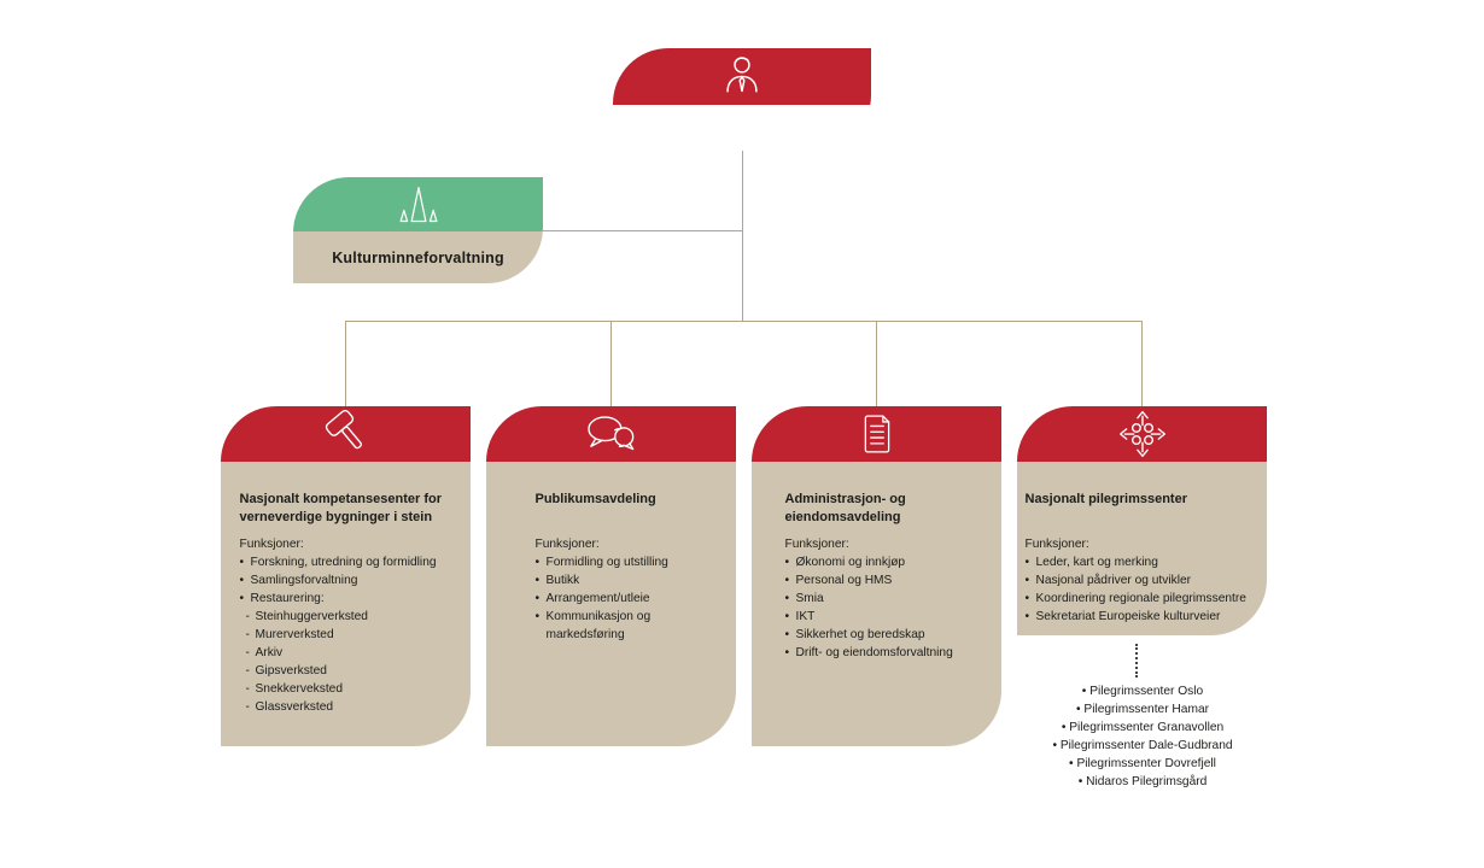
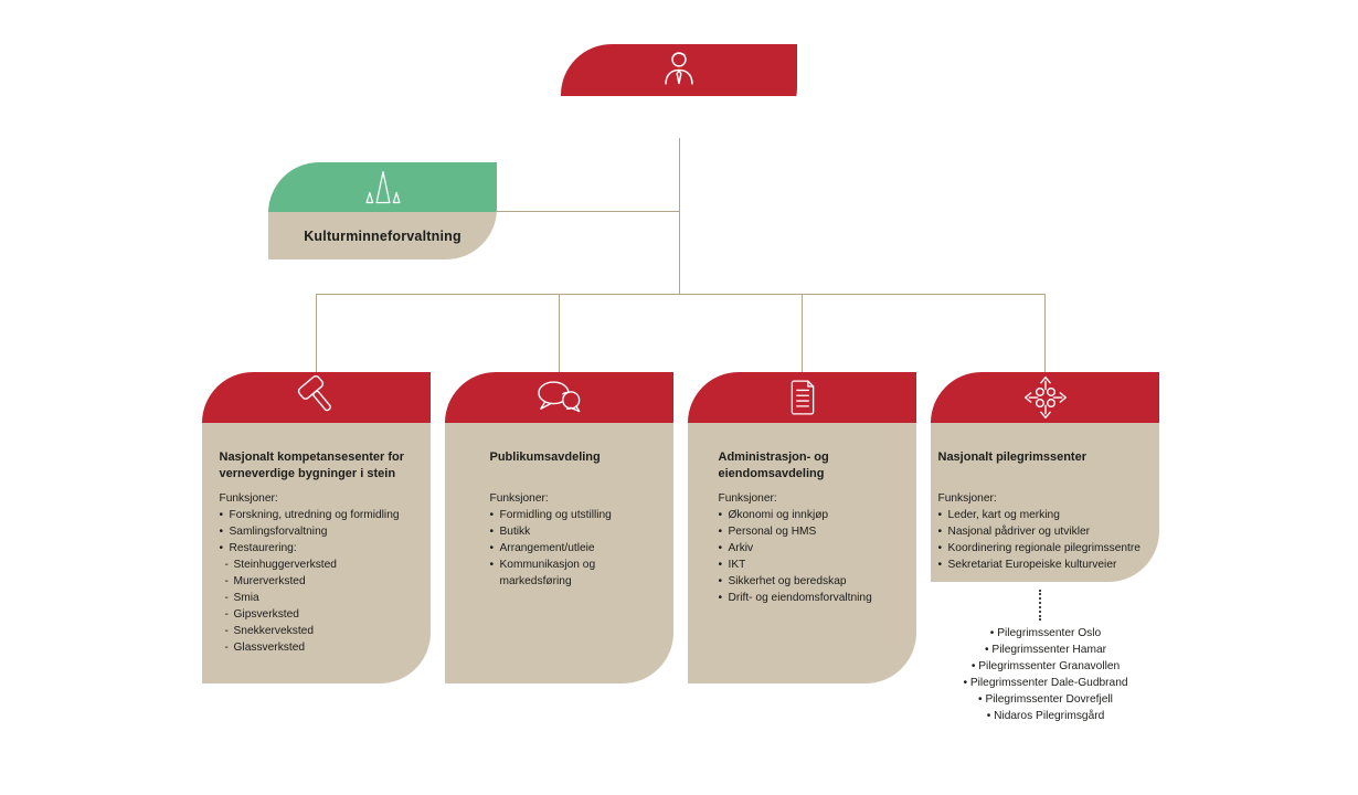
  Kulturminneforvaltning
  Nasjonalt kompetansesenter for verneverdige bygninger i stein
  Funksjoner:
  •
  Forskning, utredning og formidling
  •
  Samlingsforvaltning
  •
  Restaurering:
  -
  Steinhuggerverksted
  -
  Murerverksted
  -
- Arkiv
+ Smia
  -
  Gipsverksted
  -
  Snekkerveksted
  -
  Glassverksted
  Publikumsavdeling
  Funksjoner:
  •
  Formidling og utstilling
  •
  Butikk
  •
  Arrangement/utleie
  •
  Kommunikasjon og markedsføring
  Administrasjon- og eiendomsavdeling
  Funksjoner:
  •
  Økonomi og innkjøp
  •
  Personal og HMS
  •
- Smia
+ Arkiv
  •
  IKT
  •
  Sikkerhet og beredskap
  •
  Drift- og eiendomsforvaltning
  Nasjonalt pilegrimssenter
  Funksjoner:
  •
  Leder, kart og merking
  •
  Nasjonal pådriver og utvikler
  •
  Koordinering regionale pilegrimssentre
  •
  Sekretariat Europeiske kulturveier
  • Pilegrimssenter Oslo
  • Pilegrimssenter Hamar
  • Pilegrimssenter Granavollen
  • Pilegrimssenter Dale-Gudbrand
  • Pilegrimssenter Dovrefjell
  • Nidaros Pilegrimsgård
